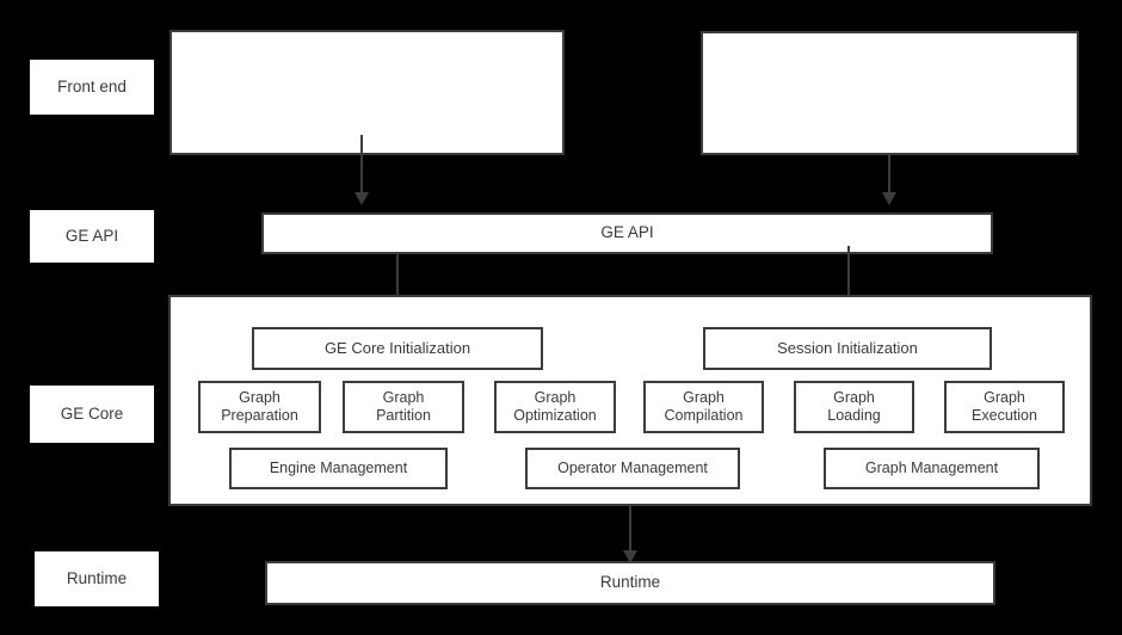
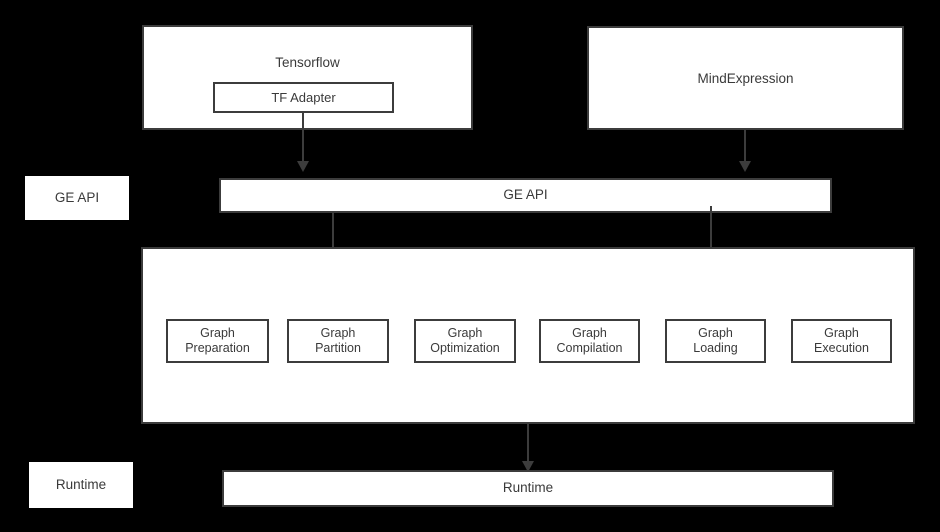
- Front end
  GE API
- GE Core
  Runtime
+ Tensorflow
+ TF Adapter
+ MindExpression
  GE API
- GE Core Initialization
- Session Initialization
  Graph
  Preparation
  Graph
  Partition
  Graph
  Optimization
  Graph
  Compilation
  Graph
  Loading
  Graph
  Execution
- Engine Management
- Operator Management
- Graph Management
  Runtime
